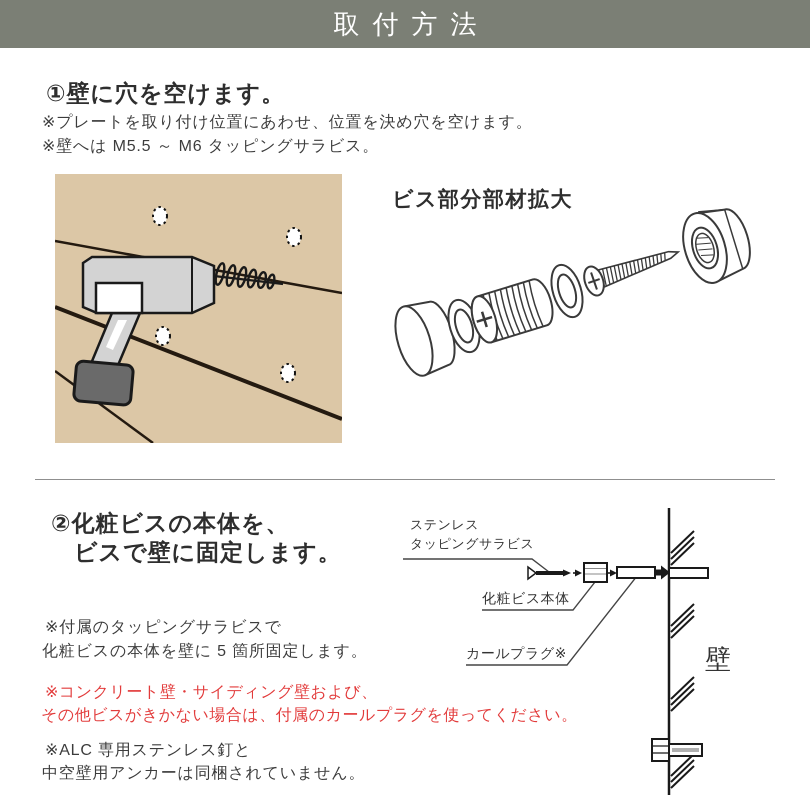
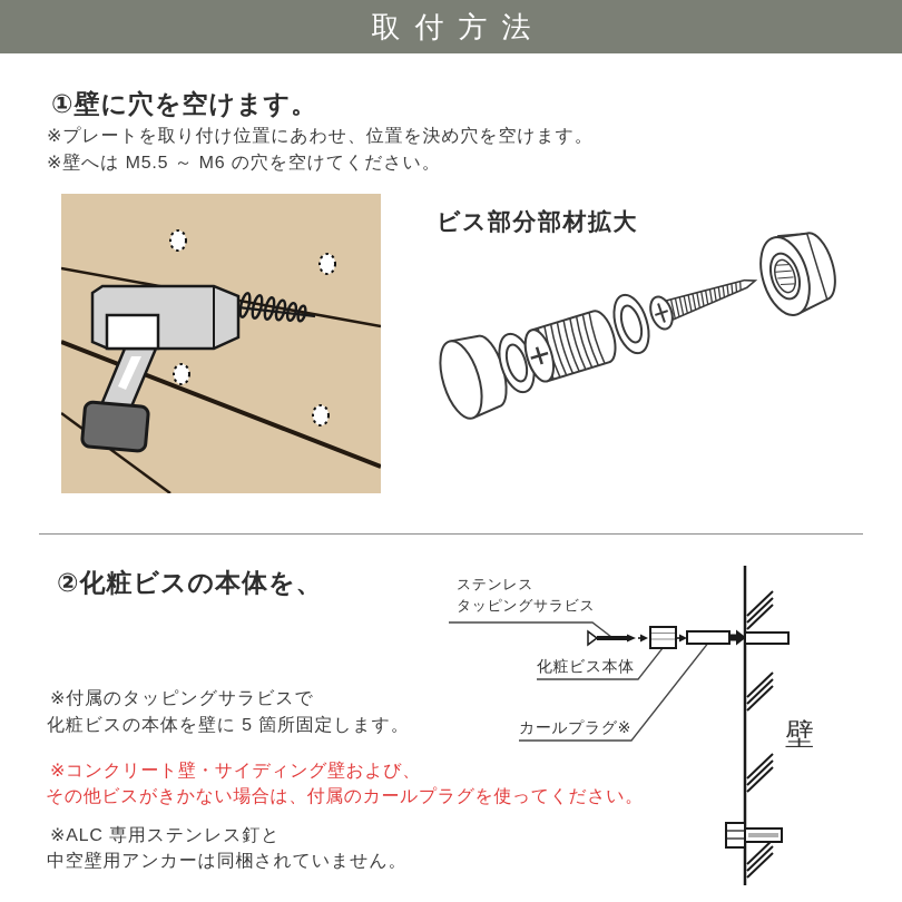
  取付方法
  ①壁に穴を空けます。
  ※プレートを取り付け位置にあわせ、位置を決め穴を空けます。
- ※壁へは M5.5 ～ M6 タッピングサラビス。
+ ※壁へは M5.5 ～ M6 の穴を空けてください。
  ビス部分部材拡大
  ②化粧ビスの本体を、
- ビスで壁に固定します。
  ※付属のタッピングサラビスで
  化粧ビスの本体を壁に 5 箇所固定します。
  ※コンクリート壁・サイディング壁および、
  その他ビスがきかない場合は、付属のカールプラグを使ってください。
  ※ALC 専用ステンレス釘と
  中空壁用アンカーは同梱されていません。
  ステンレス
  タッピングサラビス
  化粧ビス本体
  カールプラグ※
  壁
